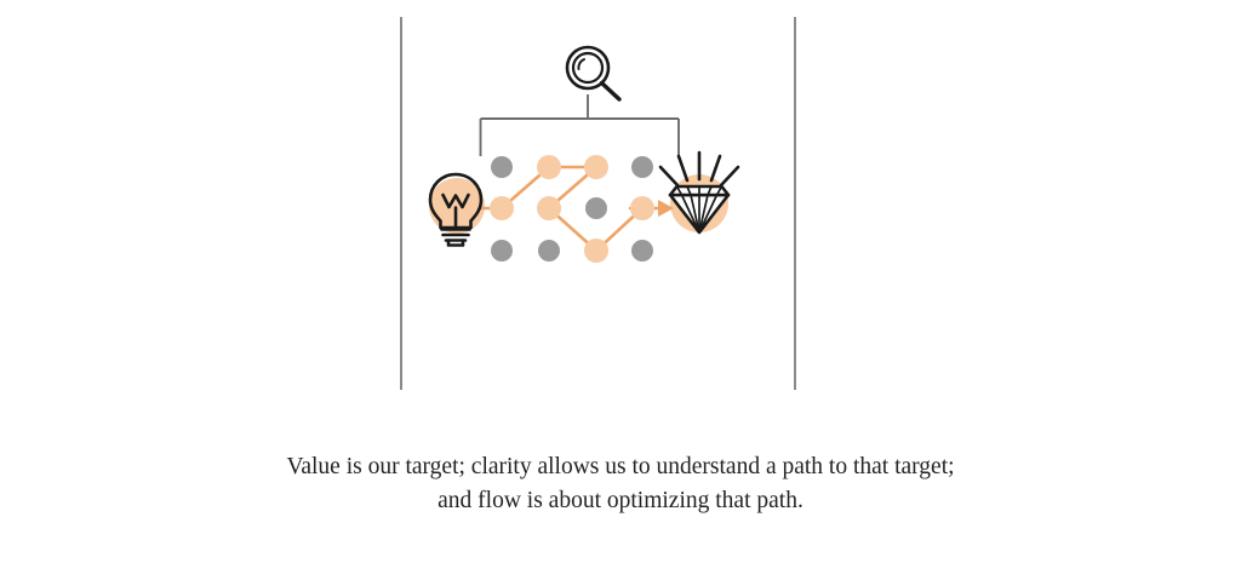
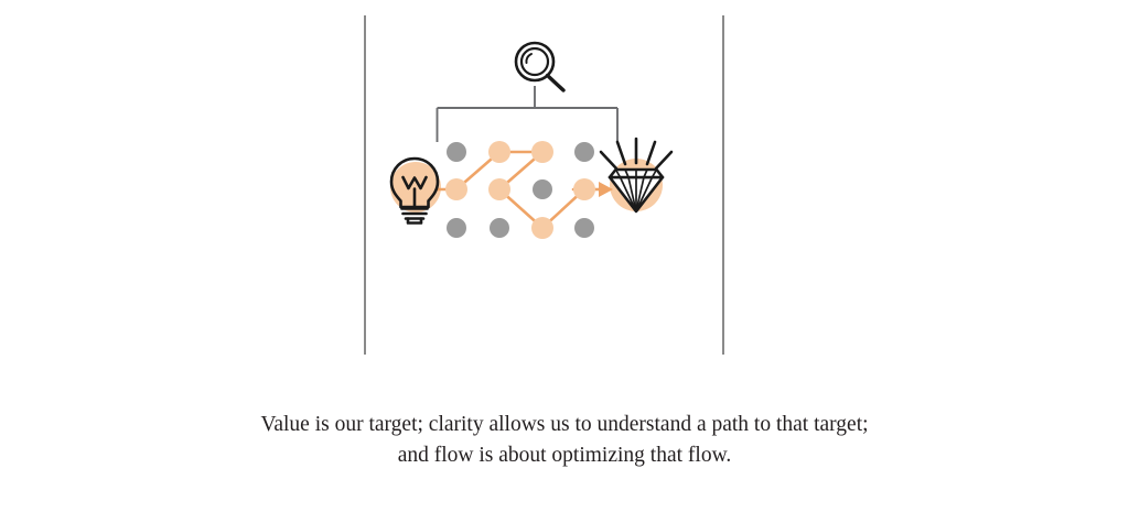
  Value is our target; clarity allows us to understand a path to that target;
- and flow is about optimizing that path.
+ and flow is about optimizing that flow.
